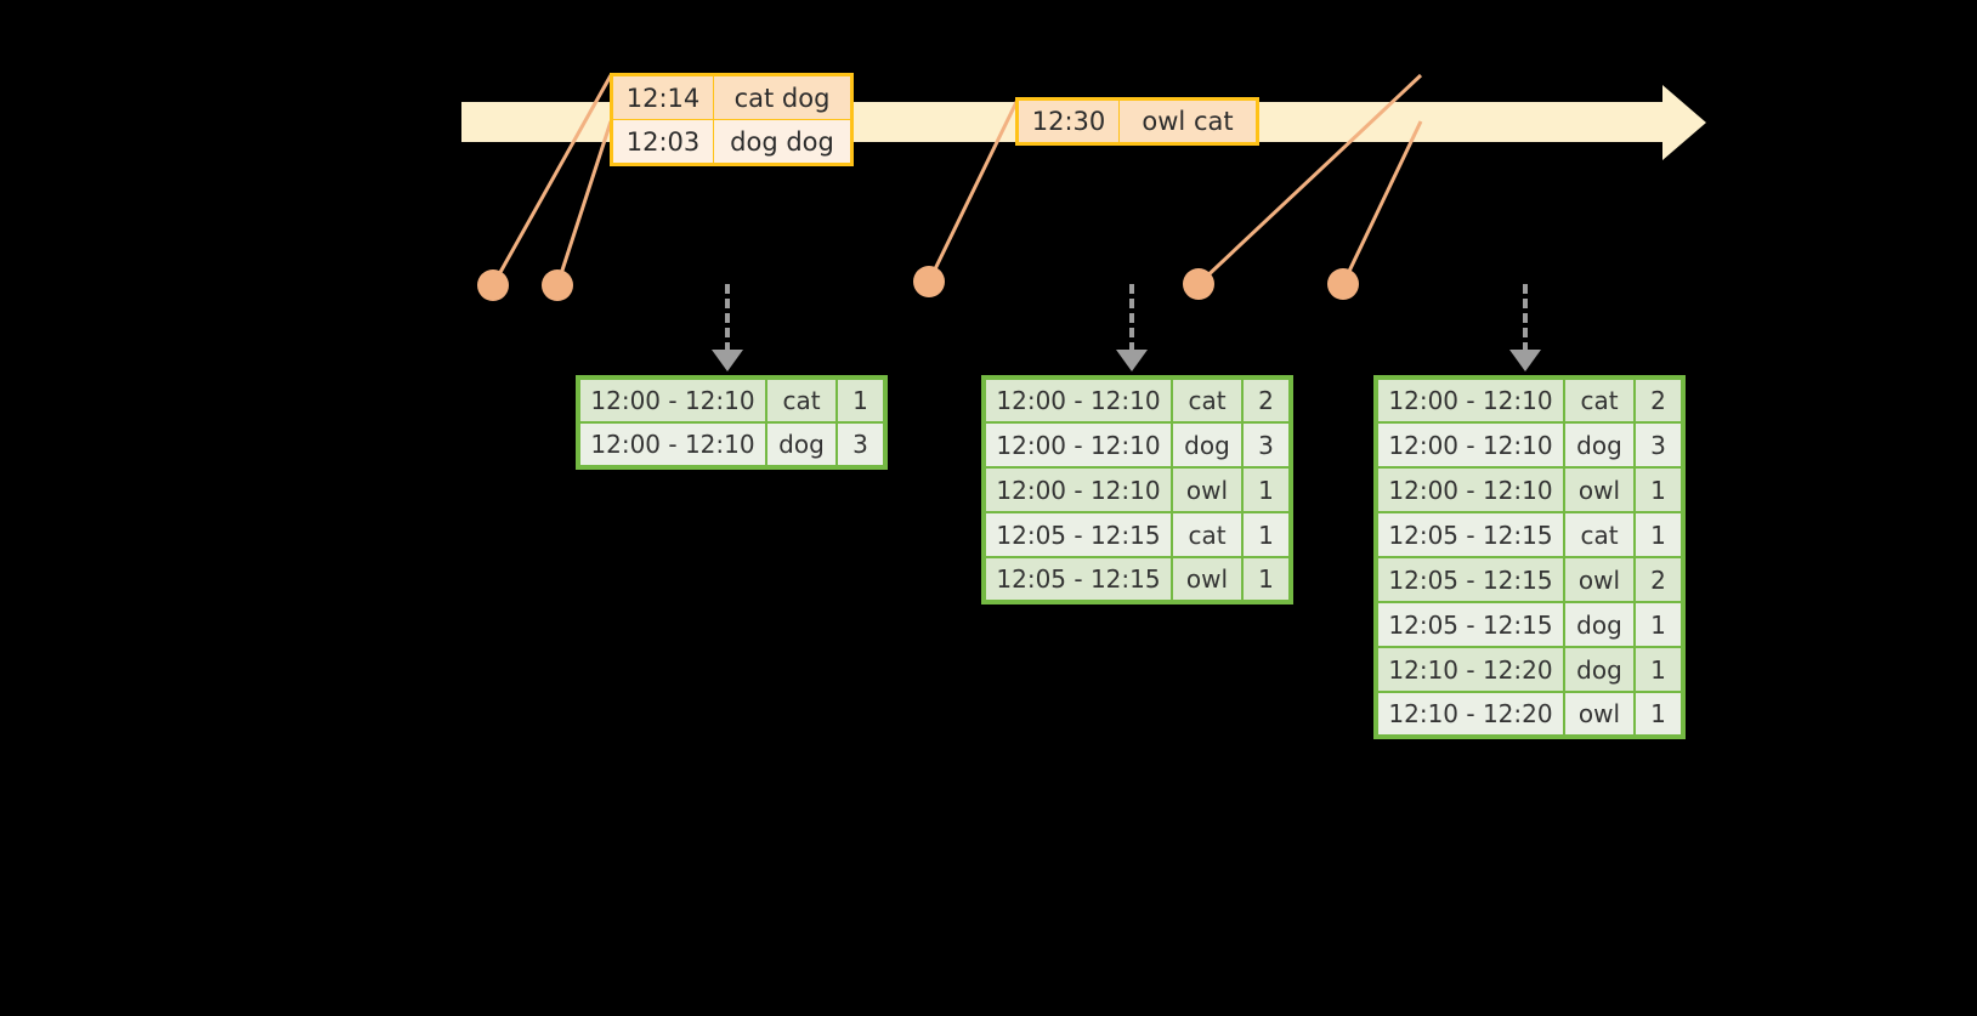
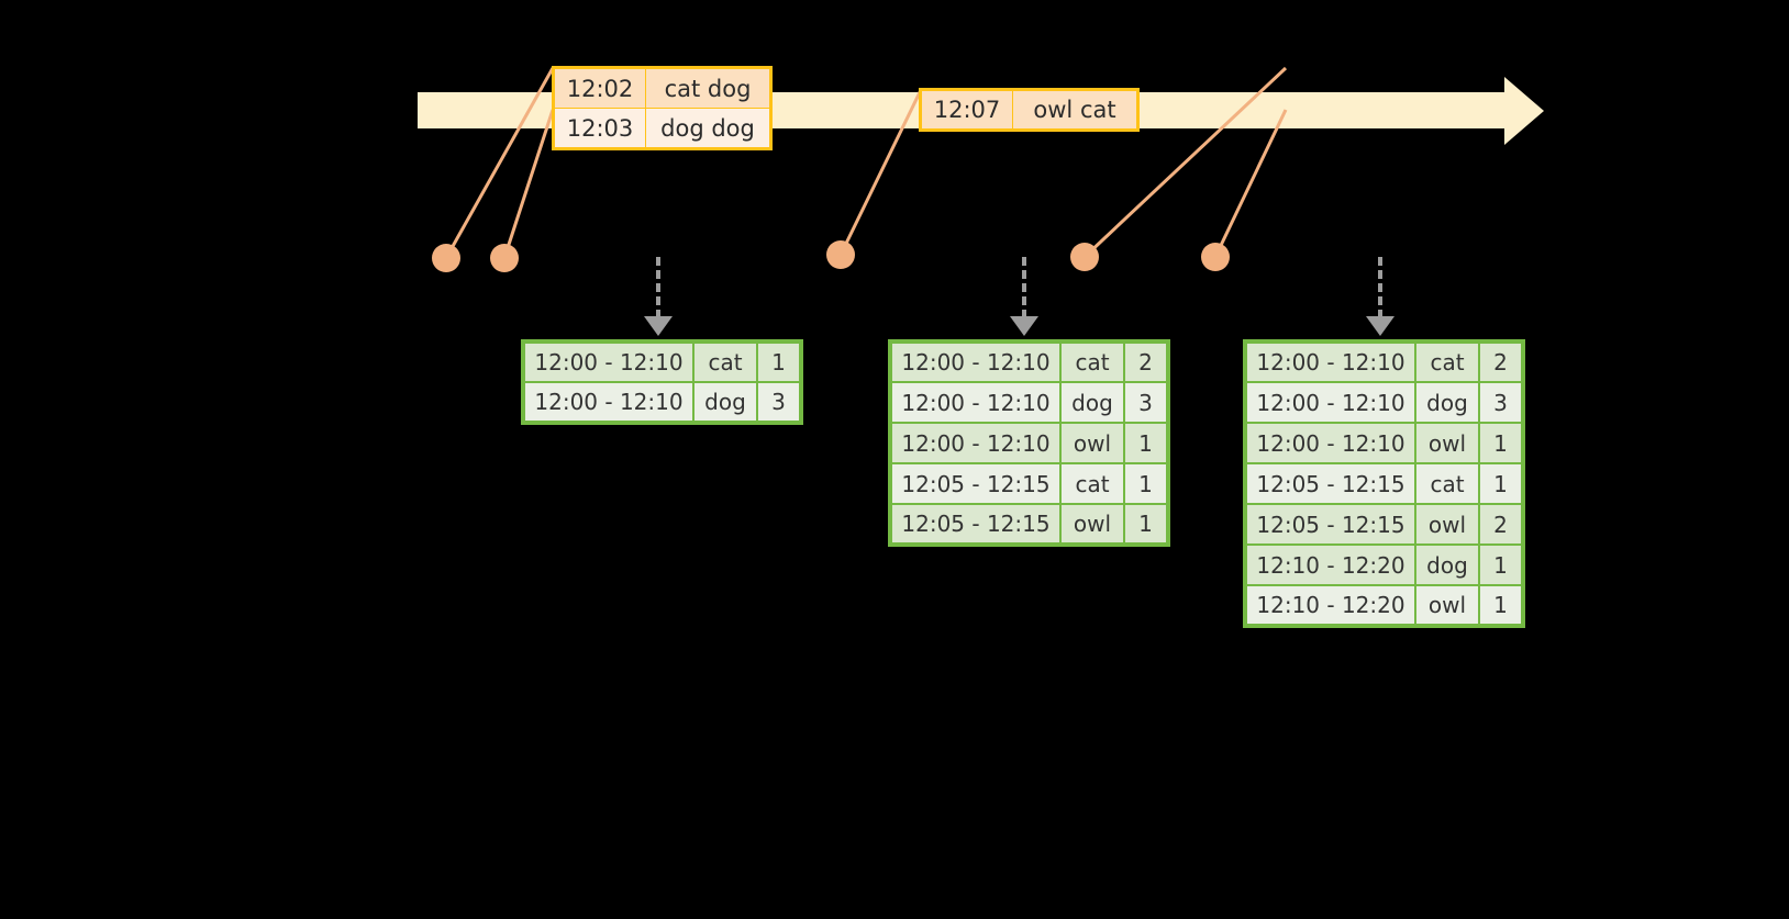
- 12:14	cat dog
+ 12:02	cat dog
  12:03	dog dog
- 12:30	owl cat
+ 12:07	owl cat
  12:00 - 12:10	cat	1
  12:00 - 12:10	dog	3
  12:00 - 12:10	cat	2
  12:00 - 12:10	dog	3
  12:00 - 12:10	owl	1
  12:05 - 12:15	cat	1
  12:05 - 12:15	owl	1
  12:00 - 12:10	cat	2
  12:00 - 12:10	dog	3
  12:00 - 12:10	owl	1
  12:05 - 12:15	cat	1
  12:05 - 12:15	owl	2
- 12:05 - 12:15	dog	1
  12:10 - 12:20	dog	1
  12:10 - 12:20	owl	1
